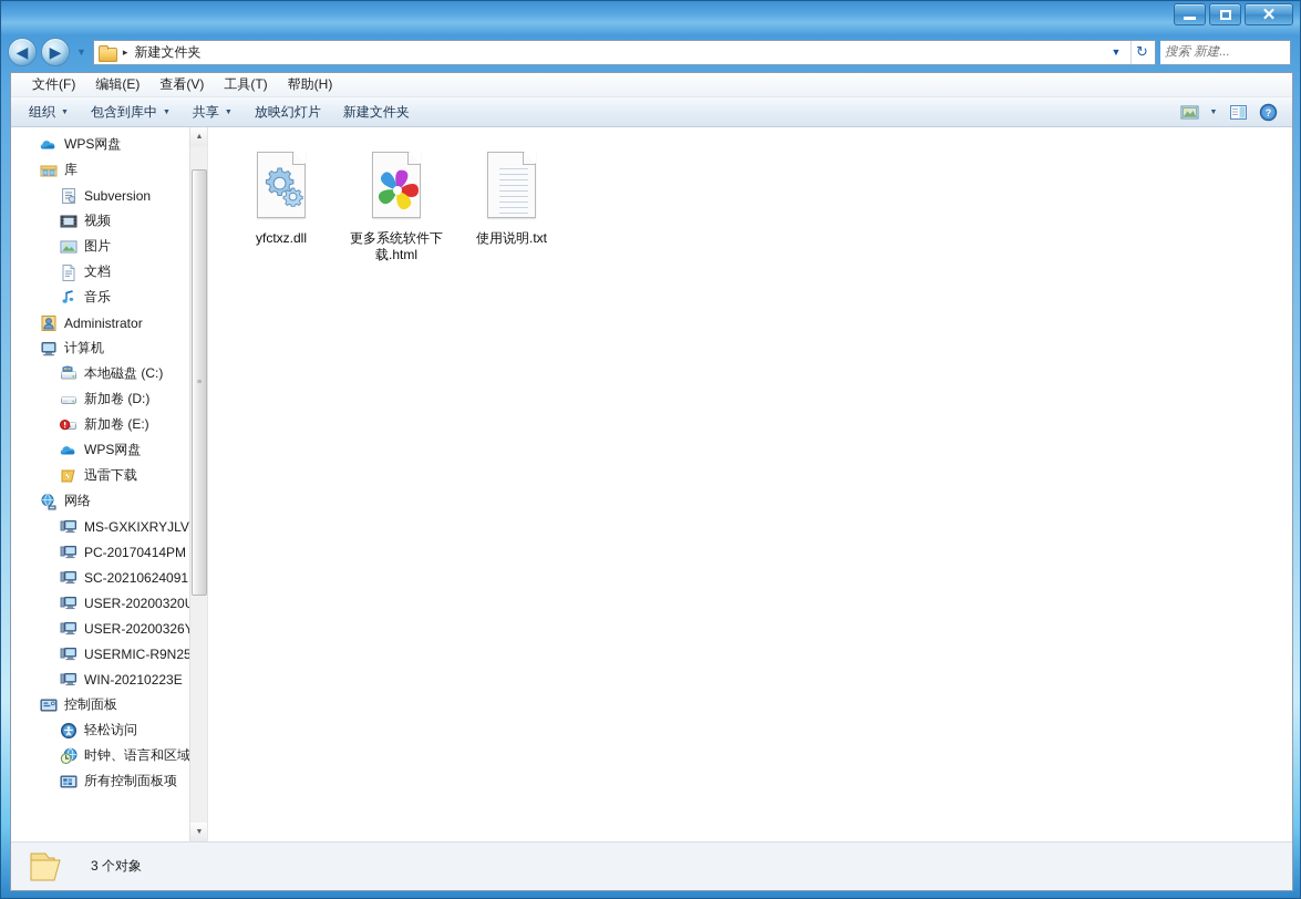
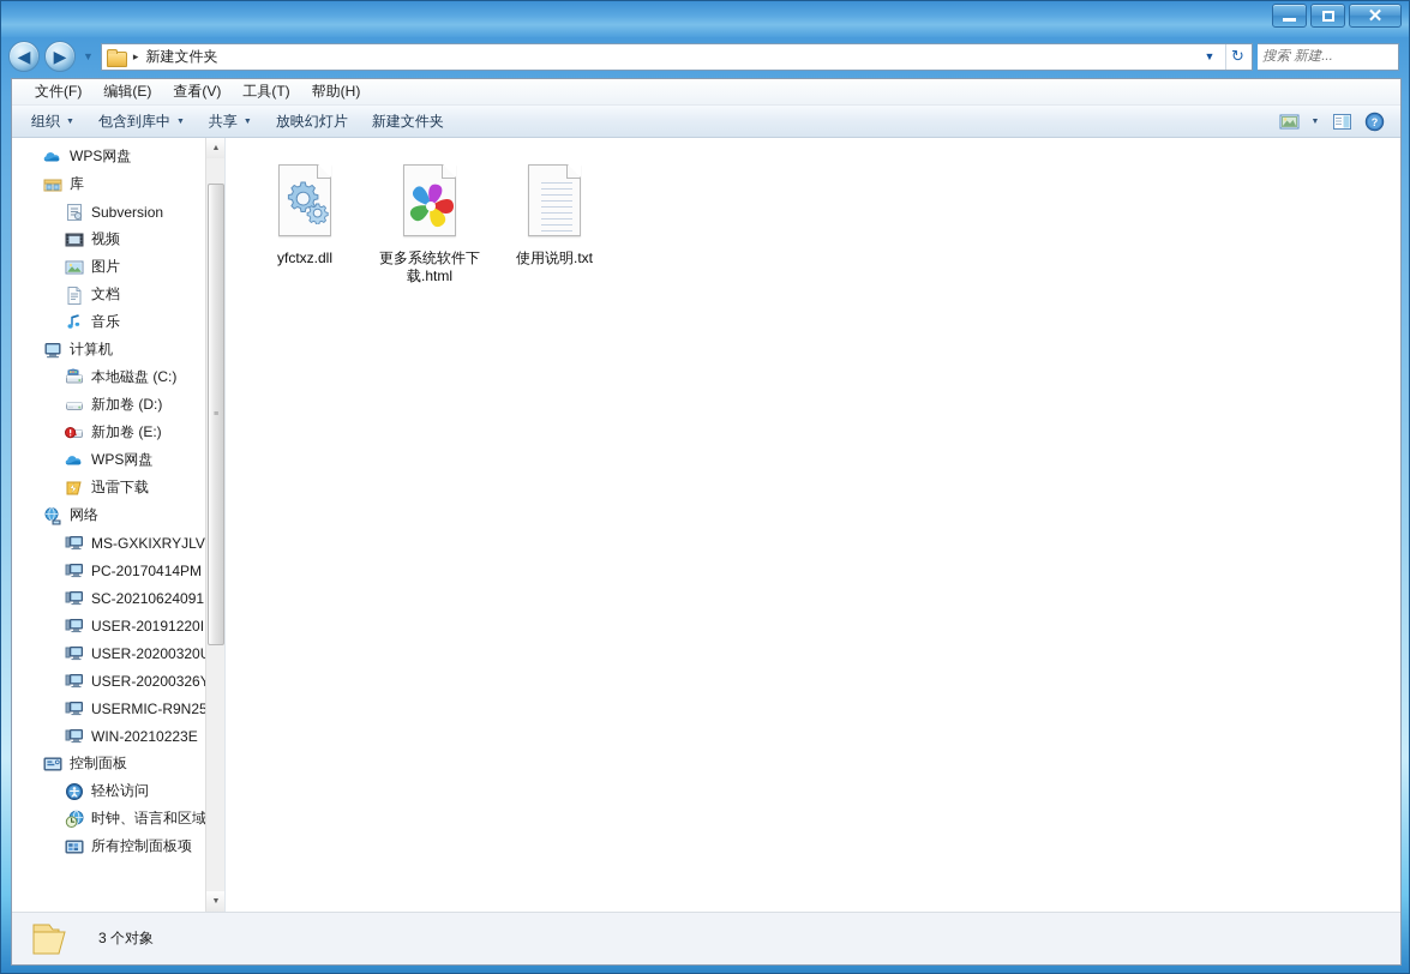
  ✕
  ◀
  ▶
  ▼
  ▸
  新建文件夹
  ▼
  ↻
  搜索 新建...
  文件(F)
  编辑(E)
  查看(V)
  工具(T)
  帮助(H)
  组织
  包含到库中
  共享
  放映幻灯片
  新建文件夹
  ?
  WPS网盘
  库
  Subversion
  视频
  图片
  文档
  音乐
- Administrator
  计算机
  本地磁盘 (C:)
  新加卷 (D:)
  新加卷 (E:)
  WPS网盘
  迅雷下载
  网络
  MS-GXKIXRYJLV
  PC-20170414PM
  SC-20210624091
+ USER-20191220I
  USER-20200320
  USER-20200326
  USERMIC-R9N25
  WIN-20210223E
  控制面板
  轻松访问
  时钟、语言和区域
  所有控制面板项
  yfctxz.dll
  更多系统软件下载.html
  使用说明.txt
  3 个对象
